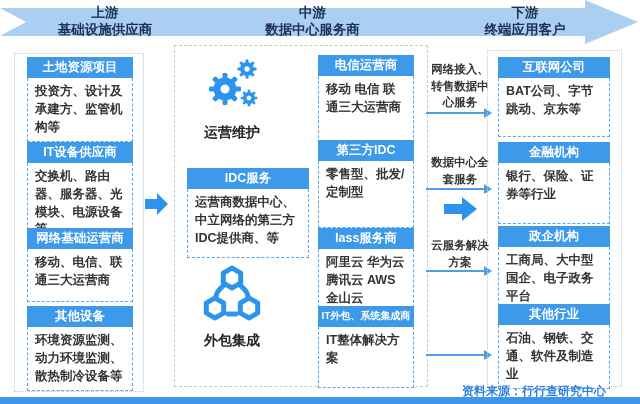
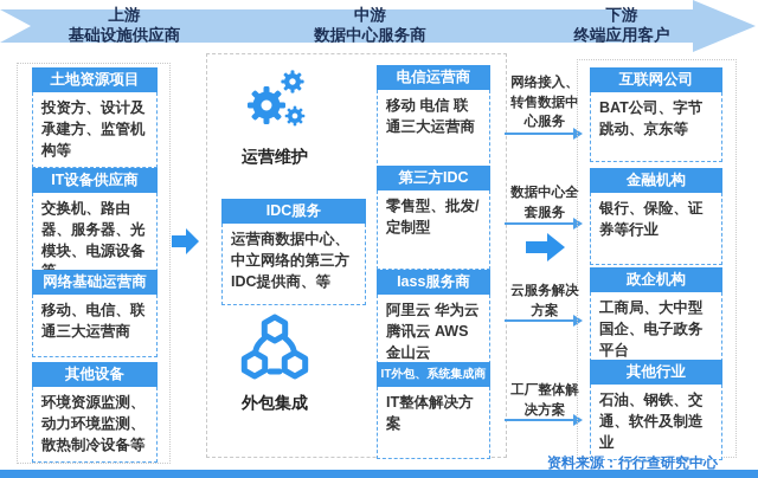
  上游
  基础设施供应商
  中游
  数据中心服务商
  下游
  终端应用客户
  土地资源项目
  投资方、设计及承建方、监管机构等
  IT设备供应商
  交换机、路由器、服务器、光模块、电源设备
  网络基础运营商
  移动、电信、联通三大运营商
  其他设备
  环境资源监测、动力环境监测、散热制冷设备等
  运营维护
  IDC服务
  运营商数据中心、中立网络的第三方IDC提供商、等
  外包集成
  电信运营商
  移动 电信 联通三大运营商
  第三方IDC
  零售型、批发/定制型
  Iass服务商
  阿里云 华为云 腾讯云 AWS 金山云
  IT外包、系统集成商
  IT整体解决方案
  网络接入、转售数据中心服务
  数据中心全套服务
  云服务解决方案
+ 工厂整体解决方案
  互联网公司
  BAT公司、字节跳动、京东等
  金融机构
  银行、保险、证券等行业
  政企机构
  工商局、大中型国企、电子政务平台
  其他行业
  石油、钢铁、交通、软件及制造业
  资料来源：行行查研究中心
